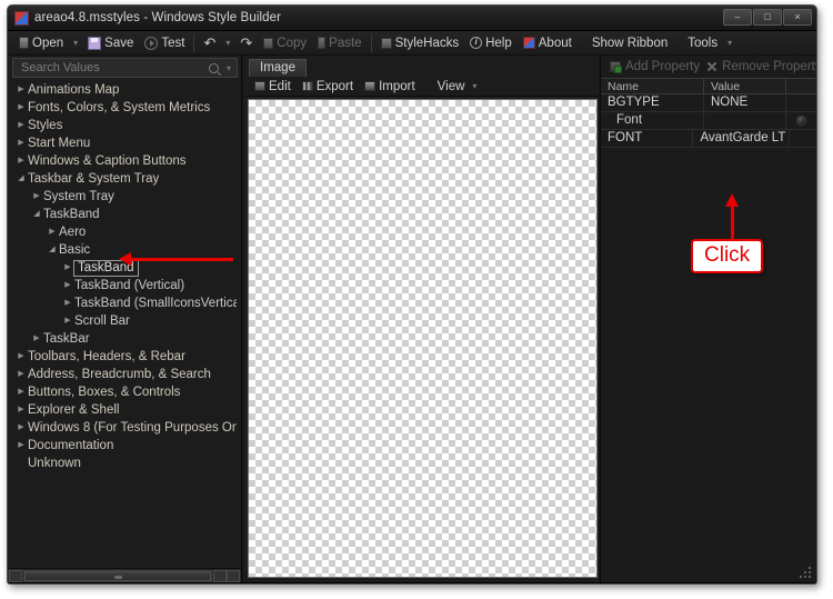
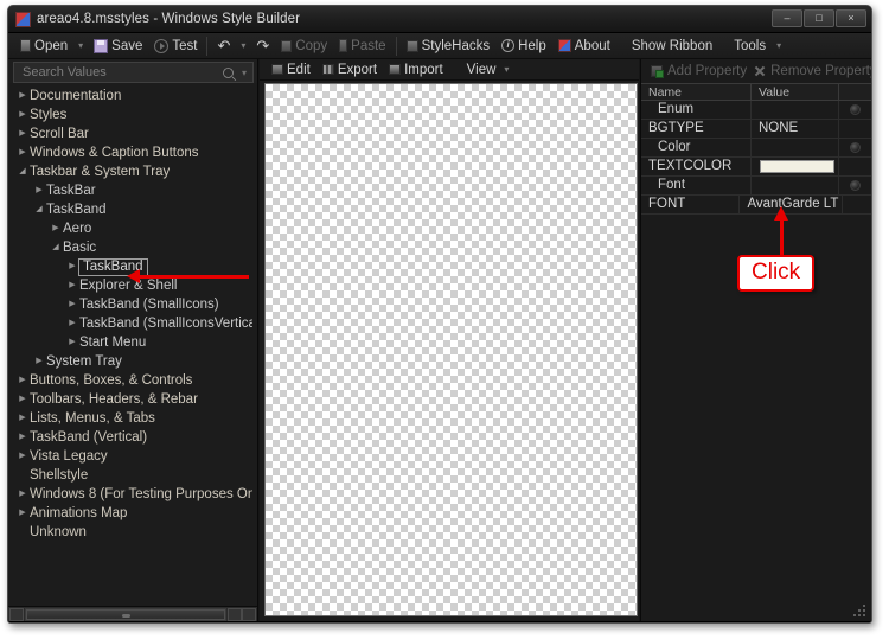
  areao4.8.msstyles - Windows Style Builder
  –
  □
  ×
  Open
  ▾
  Save
  Test
  ↶
  ▾
  ↷
  Copy
  Paste
  StyleHacks
  i
  Help
  About
  Show Ribbon
  Tools
  ▾
  Search Values
  ▾
- Animations Map
+ Documentation
- Fonts, Colors, & System Metrics
  Styles
- Start Menu
+ Scroll Bar
  Windows & Caption Buttons
  Taskbar & System Tray
- System Tray
+ TaskBar
  TaskBand
  Aero
  Basic
  TaskBand
- TaskBand (Vertical)
+ Explorer & Shell
+ TaskBand (SmallIcons)
  TaskBand (SmallIconsVertica
- Scroll Bar
+ Start Menu
- TaskBar
+ System Tray
- Toolbars, Headers, & Rebar
+ Buttons, Boxes, & Controls
- Address, Breadcrumb, & Search
- Buttons, Boxes, & Controls
+ Toolbars, Headers, & Rebar
+ Lists, Menus, & Tabs
- Explorer & Shell
+ TaskBand (Vertical)
+ Vista Legacy
+ Shellstyle
  Windows 8 (For Testing Purposes On
- Documentation
+ Animations Map
  Unknown
- Image
  Edit
  Export
  Import
  View
  ▾
  Add Property
  Remove Propert
  Name
  Value
+ Enum
  BGTYPE
  NONE
+ Color
+ TEXTCOLOR
  Font
  FONT
  AvantGarde LT
  Click
